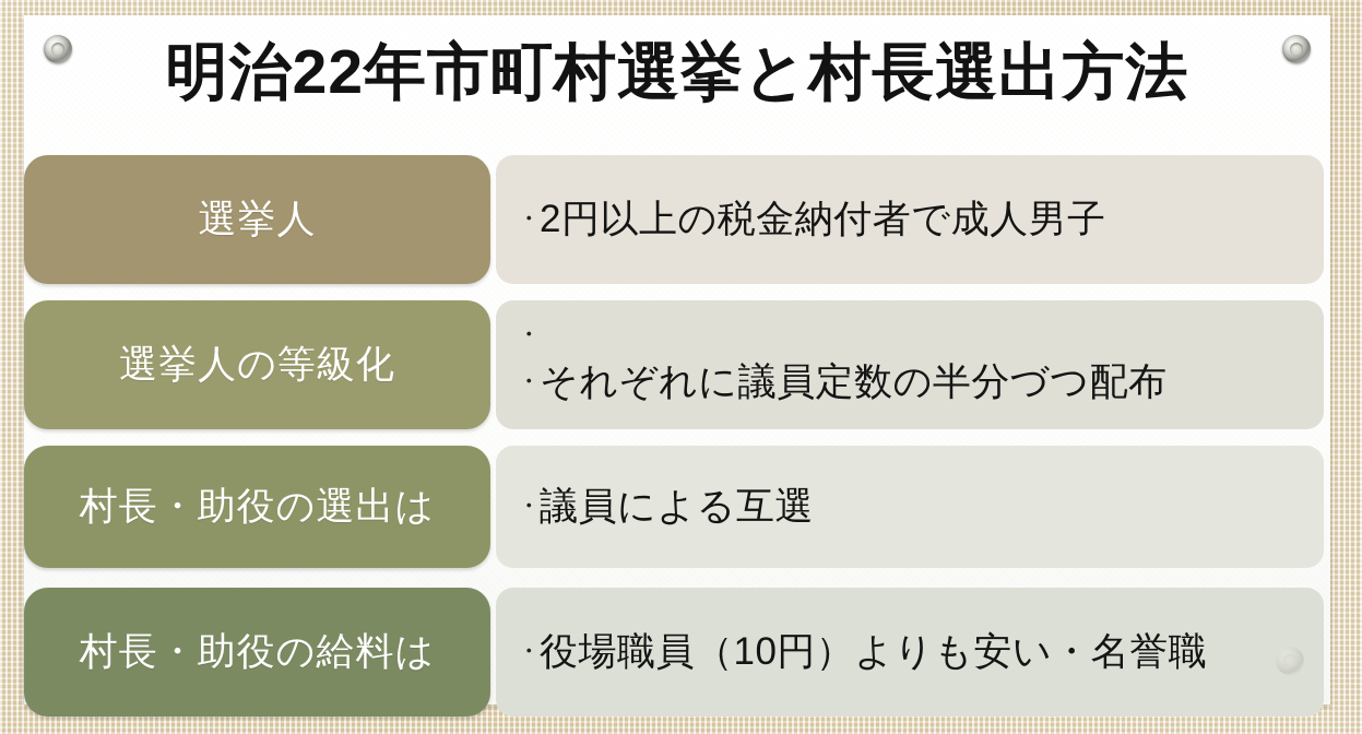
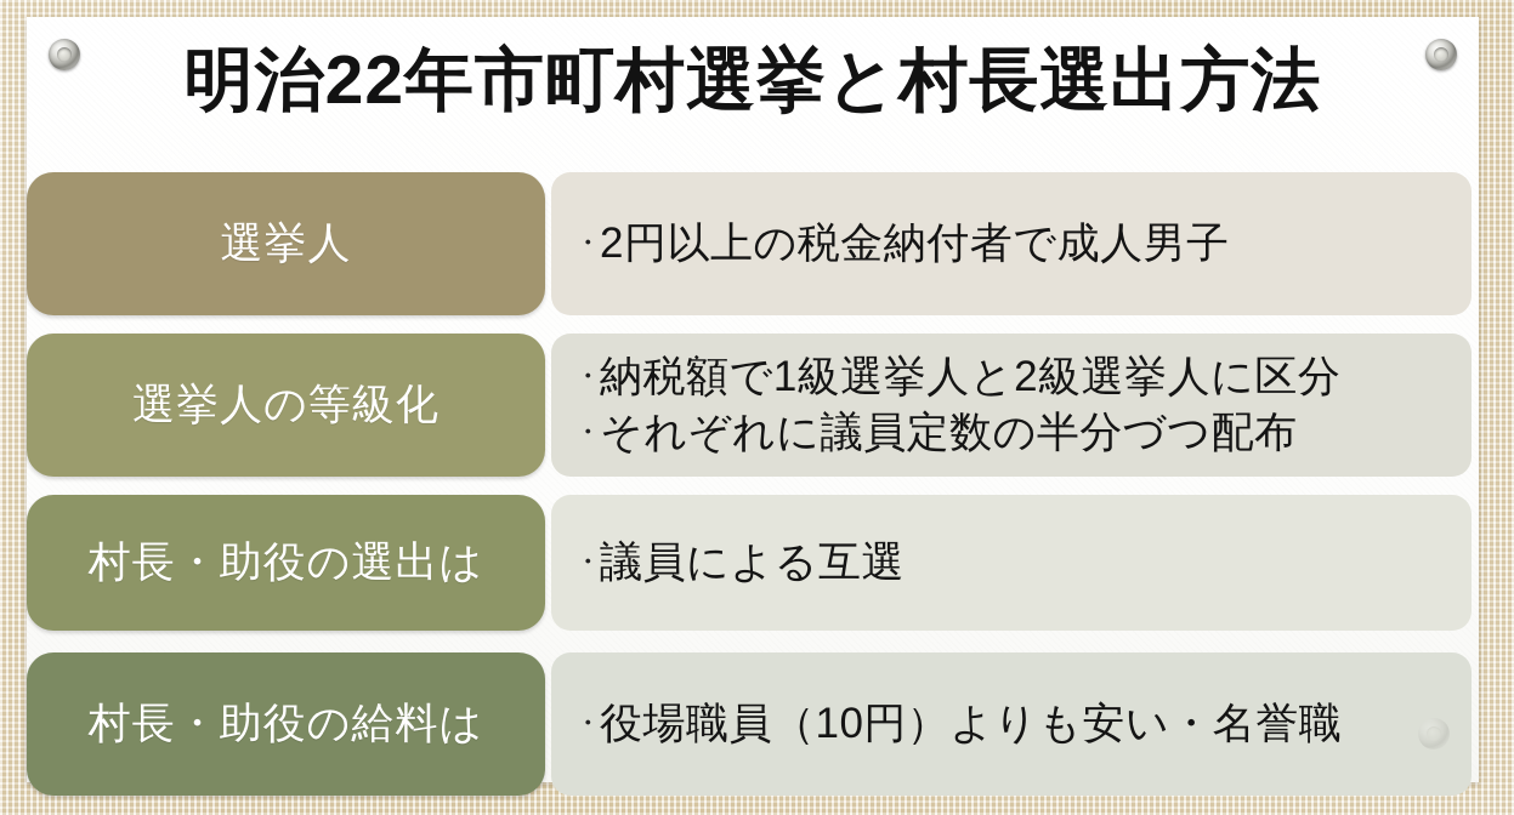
  明治22年市町村選挙と村長選出方法
  選挙人
  ・
  2円以上の税金納付者で成人男子
  選挙人の等級化
  ・
+ 納税額で1級選挙人と2級選挙人に区分
  ・
  それぞれに議員定数の半分づつ配布
  村長・助役の選出は
  ・
  議員による互選
  村長・助役の給料は
  ・
  役場職員（10円）よりも安い・名誉職
